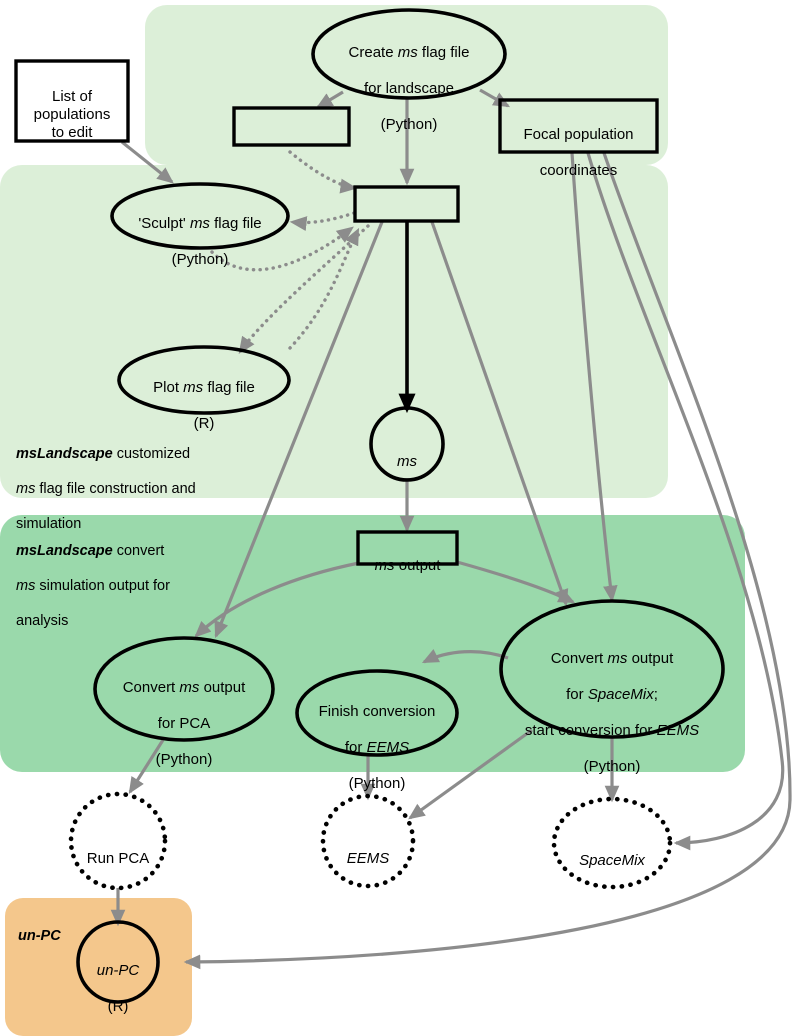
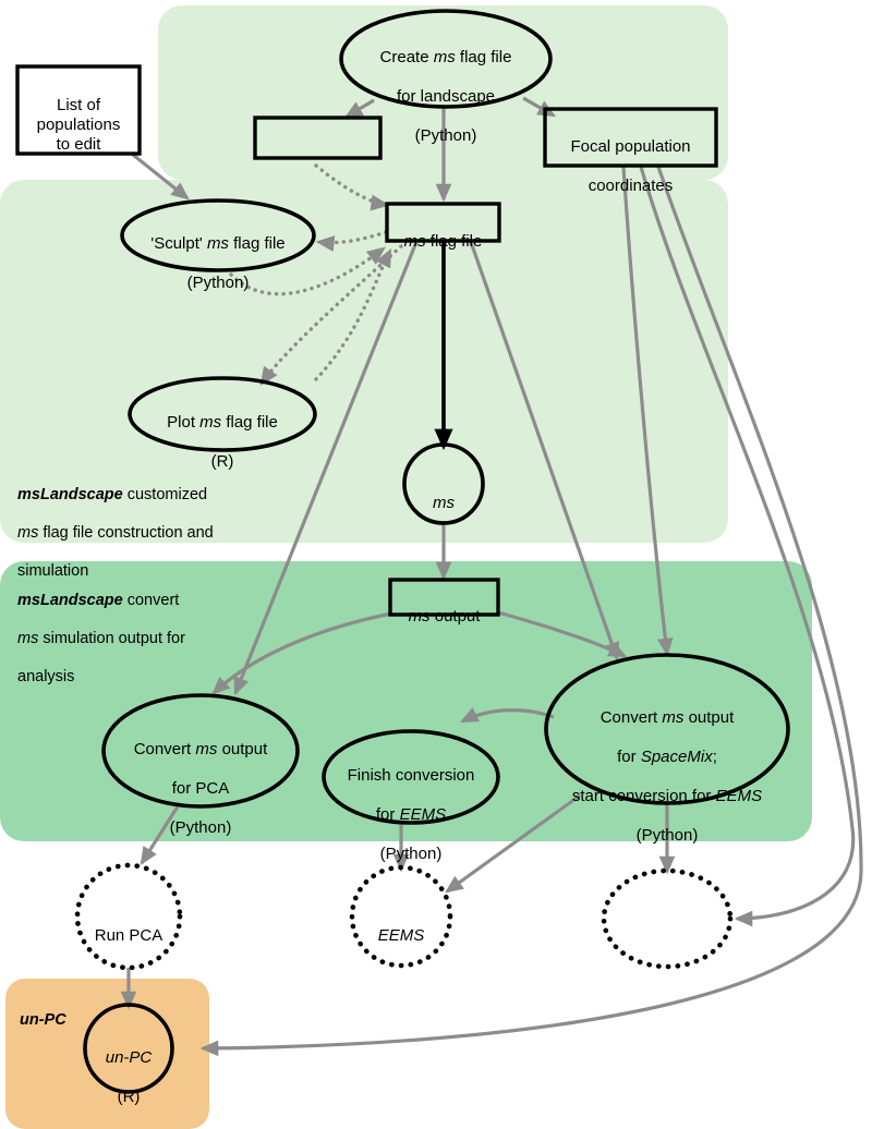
  msLandscape customized
  ms flag file construction and
  simulation
  msLandscape convert
  ms simulation output for
  analysis
  un-PC
  List of
  populations
  to edit
  Create ms flag file
  for landscape
  (Python)
  Focal population
  coordinates
  'Sculpt' ms flag file
  (Python)
+ ms flag file
  Plot ms flag file
  (R)
  ms
  ms output
  Convert ms output
  for PCA
  (Python)
  Finish conversion
  for EEMS
  (Python)
  Convert ms output
  for SpaceMix;
  start conversion for EEMS
  (Python)
  Run PCA
  EEMS
- SpaceMix
  un-PC
  (R)
